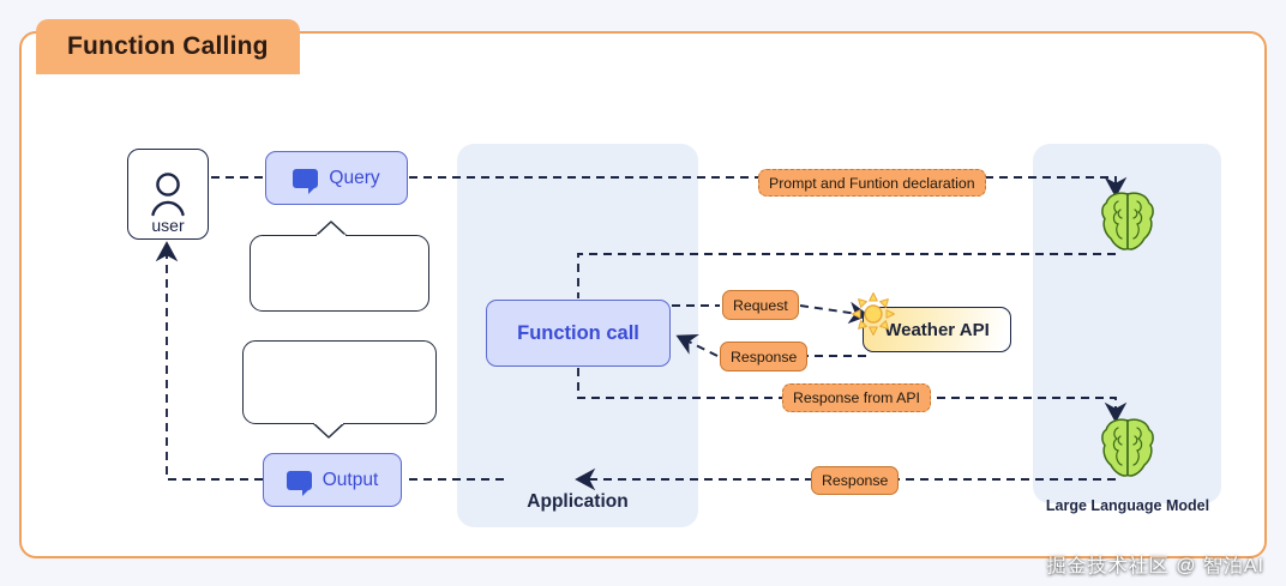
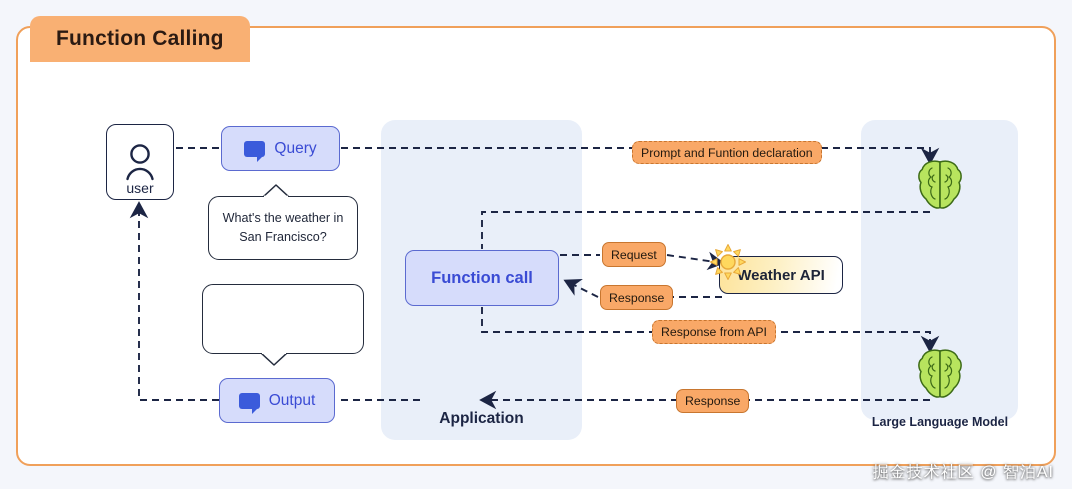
  Function Calling
  user
  Query
  Output
  Function call
+ What's the weather in San Francisco?
  Prompt and Funtion declaration
  Request
  Response
  Response from API
  Response
  Weather API
  Application
  Large Language Model
  掘金技术社区 @ 智泊AI
